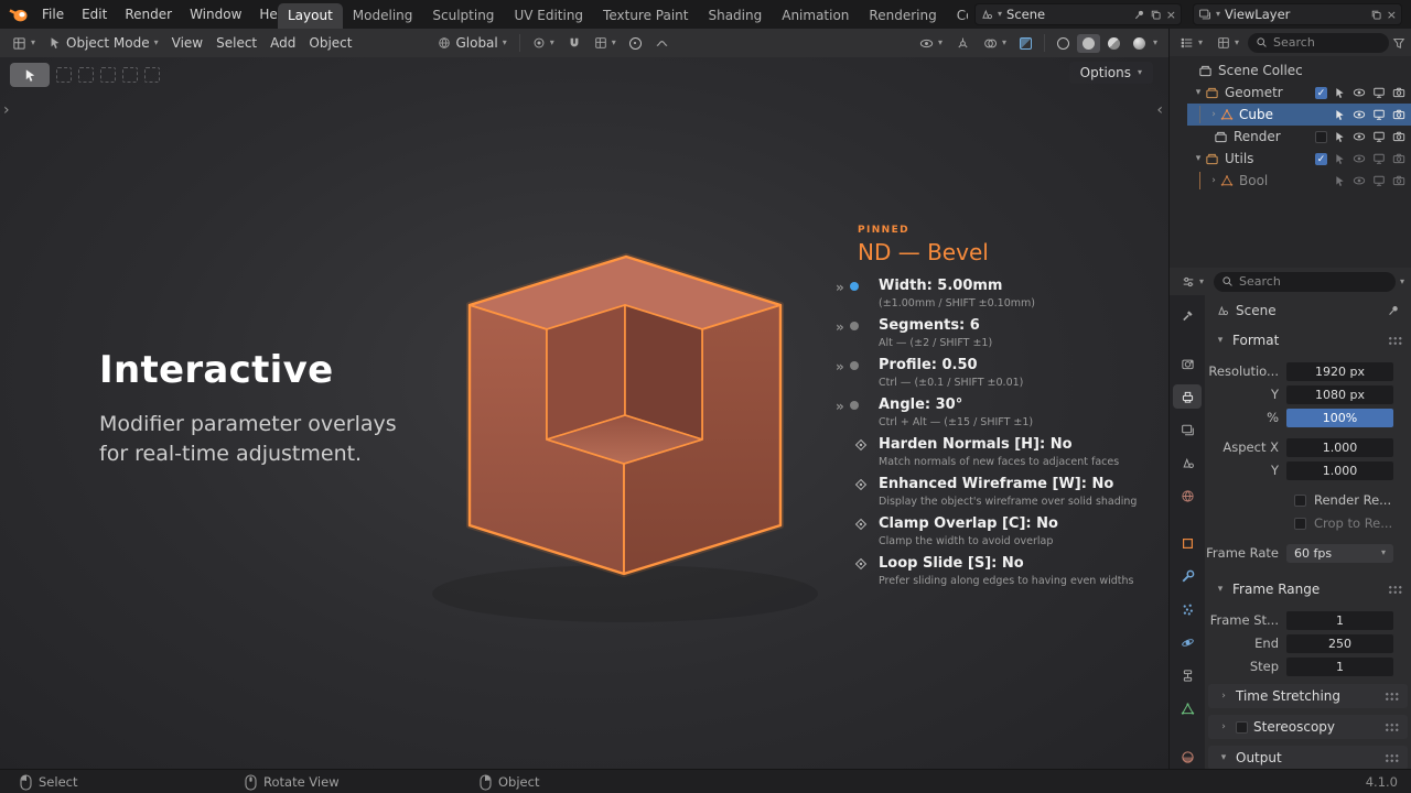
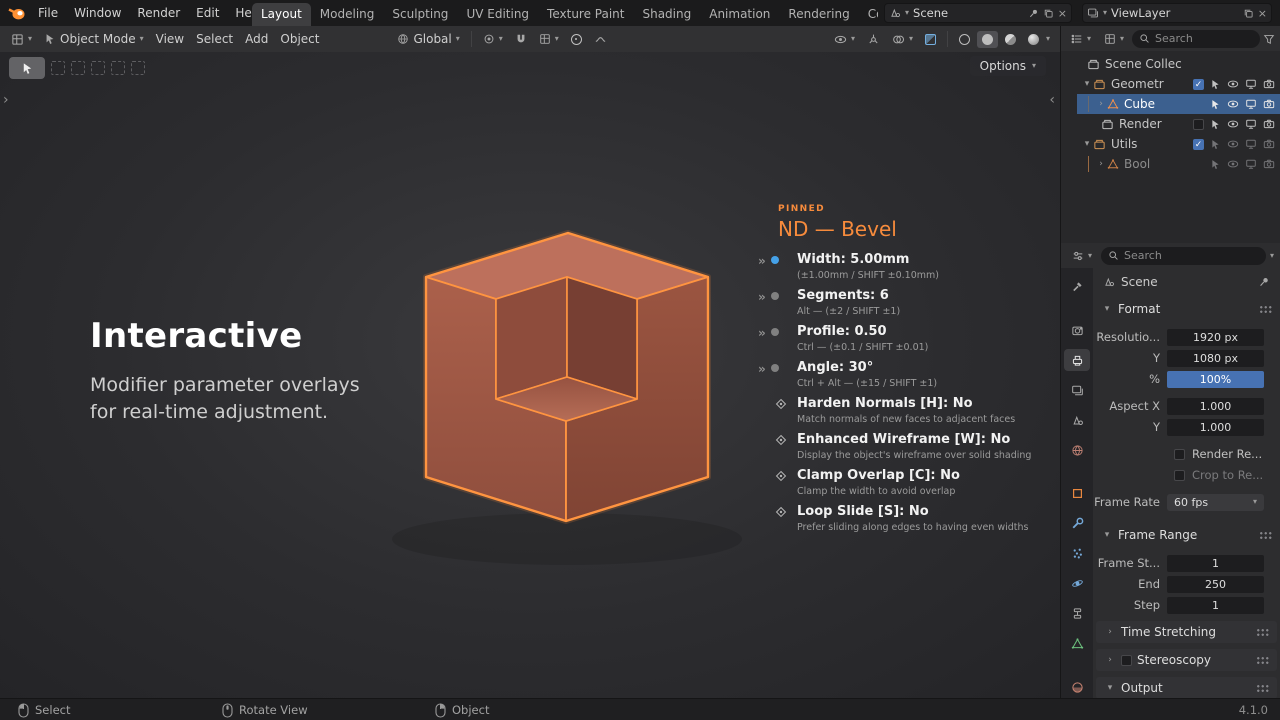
  File
- Edit
+ Window
  Render
- Window
+ Edit
  Layout
  Modeling
  Sculpting
  UV Editing
  Texture Paint
  Shading
  Animation
  Rendering
  ▾
  Scene
  ×
  ▾
  ViewLayer
  ×
  ▾
  Object Mode
  ▾
  View
  Select
  Add
  Object
  Global
  ▾
  ▾
  ▾
  ▾
  ▾
  ▾
  Options
  ▾
  ›
  ‹
  Interactive
  Modifier parameter overlays for real-time adjustment.
  PINNED
  ND — Bevel
  »
  Width: 5.00mm
  (±1.00mm / SHIFT ±0.10mm)
  »
  Segments: 6
  Alt — (±2 / SHIFT ±1)
  »
  Profile: 0.50
  Ctrl — (±0.1 / SHIFT ±0.01)
  »
  Angle: 30°
  Ctrl + Alt — (±15 / SHIFT ±1)
  Harden Normals [H]: No
  Match normals of new faces to adjacent faces
  Enhanced Wireframe [W]: No
  Display the object's wireframe over solid shading
  Clamp Overlap [C]: No
  Clamp the width to avoid overlap
  Loop Slide [S]: No
  Prefer sliding along edges to having even widths
  ▾
  ▾
  Search
  Scene Collec
  ▾
  Geometr
  ✓
  ›
  Cube
  Render
  ▾
  Utils
  ✓
  ›
  Bool
  ▾
  Search
  ▾
  Scene
  ▾
  Format
  Resolutio...
  1920 px
  Y
  1080 px
  %
  100%
  Aspect X
  1.000
  Y
  1.000
  Render Re...
  Crop to Re...
  Frame Rate
  60 fps
  ▾
  ▾
  Frame Range
  Frame St...
  1
  End
  250
  Step
  1
  ›
  Time Stretching
  ›
  Stereoscopy
  ▾
  Output
  Select
  Rotate View
  Object
  4.1.0
